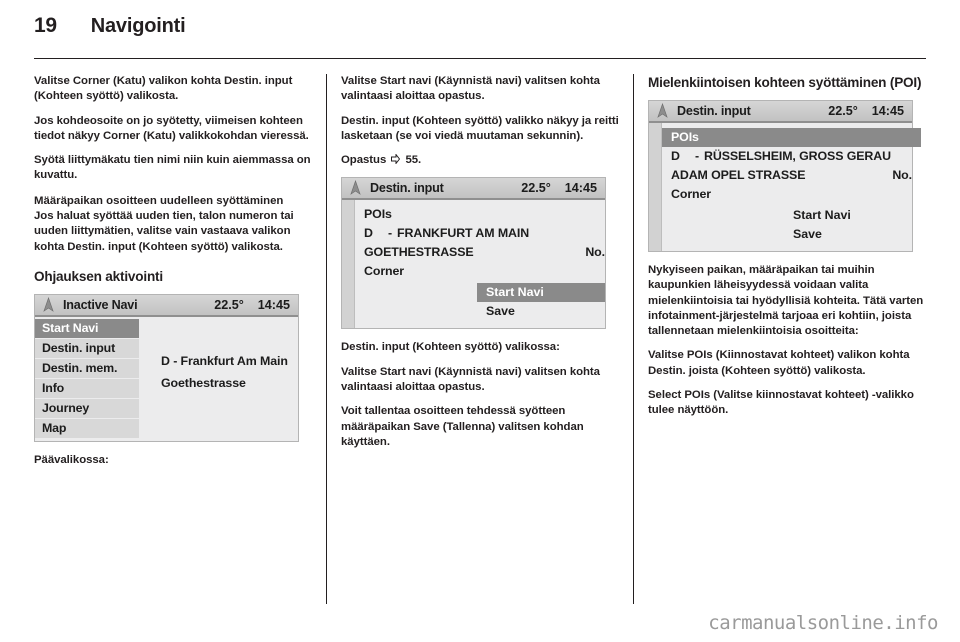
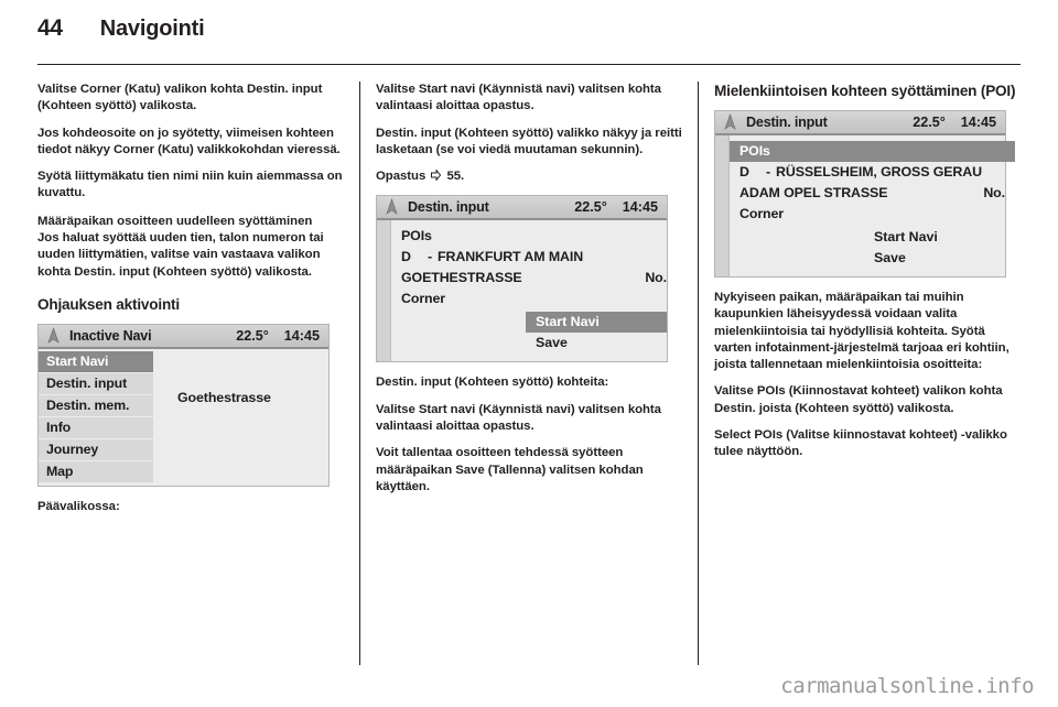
- 19
+ 44
  Navigointi
  Valitse Corner (Katu) valikon kohta Destin. input (Kohteen syöttö) valikosta.
  Jos kohdeosoite on jo syötetty, viimeisen kohteen tiedot näkyy Corner (Katu) valikkokohdan vieressä.
  Syötä liittymäkatu tien nimi niin kuin aiemmassa on kuvattu.
  Määräpaikan osoitteen uudelleen syöttäminen
  Jos haluat syöttää uuden tien, talon numeron tai uuden liittymätien, valitse vain vastaava valikon kohta Destin. input (Kohteen syöttö) valikosta.
  Ohjauksen aktivointi
  Inactive Navi
  22.5°
  14:45
  Start Navi
  Destin. input
  Destin. mem.
  Info
  Journey
  Map
- D - Frankfurt Am Main
  Goethestrasse
  Päävalikossa:
  Valitse Start navi (Käynnistä navi) valitsen kohta valintaasi aloittaa opastus.
  Destin. input (Kohteen syöttö) valikko näkyy ja reitti lasketaan (se voi viedä muutaman sekunnin).
  Opastus 55.
  Destin. input
  22.5°
  14:45
  POIs
  D
  -
  FRANKFURT AM MAIN
  GOETHESTRASSE
  No.
  Corner
  Start Navi
  Save
- Destin. input (Kohteen syöttö) valikossa:
+ Destin. input (Kohteen syöttö) kohteita:
  Valitse Start navi (Käynnistä navi) valitsen kohta valintaasi aloittaa opastus.
  Voit tallentaa osoitteen tehdessä syötteen määräpaikan Save (Tallenna) valitsen kohdan käyttäen.
  Mielenkiintoisen kohteen syöttäminen (POI)
  Destin. input
  22.5°
  14:45
  POIs
  D
  -
  RÜSSELSHEIM, GROSS GERAU
  ADAM OPEL STRASSE
  No.
  Corner
  Start Navi
  Save
- Nykyiseen paikan, määräpaikan tai muihin kaupunkien läheisyydessä voidaan valita mielenkiintoisia tai hyödyllisiä kohteita. Tätä varten infotainment-järjestelmä tarjoaa eri kohtiin, joista tallennetaan mielenkiintoisia osoitteita:
+ Nykyiseen paikan, määräpaikan tai muihin kaupunkien läheisyydessä voidaan valita mielenkiintoisia tai hyödyllisiä kohteita. Syötä varten infotainment-järjestelmä tarjoaa eri kohtiin, joista tallennetaan mielenkiintoisia osoitteita:
  Valitse POIs (Kiinnostavat kohteet) valikon kohta Destin. joista (Kohteen syöttö) valikosta.
  Select POIs (Valitse kiinnostavat kohteet) -valikko tulee näyttöön.
  carmanualsonline.info
